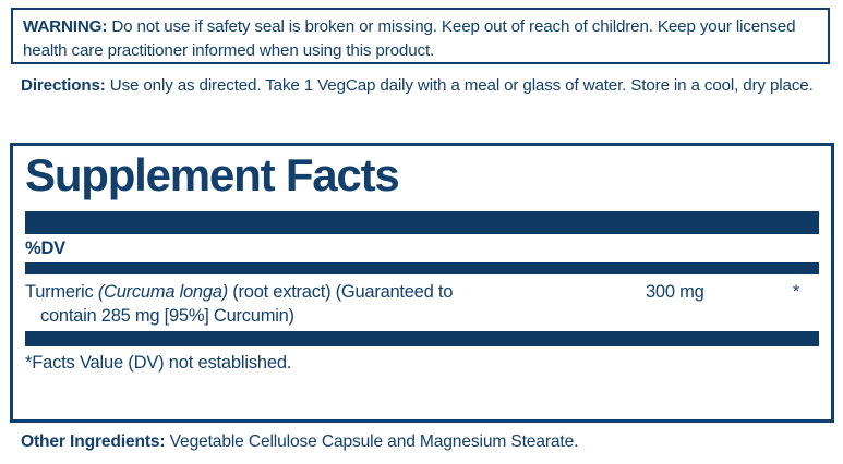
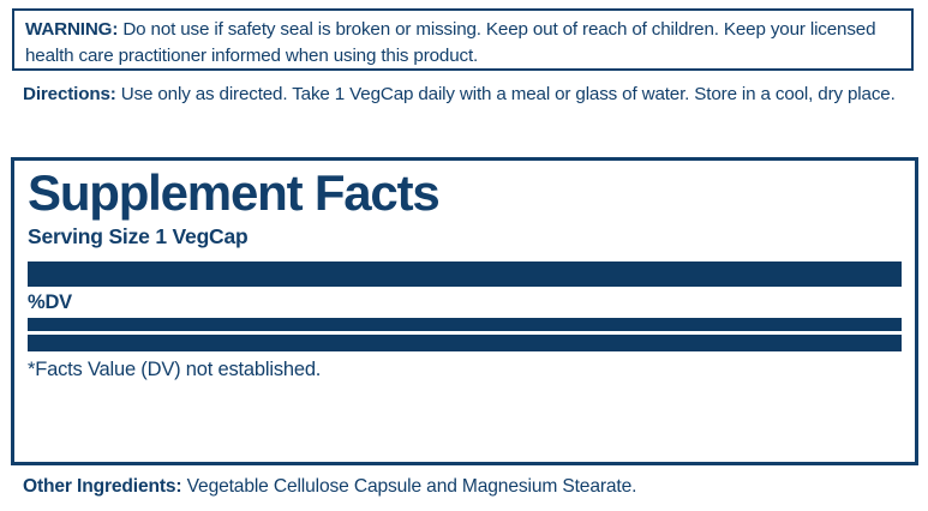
  WARNING: Do not use if safety seal is broken or missing. Keep out of reach of children. Keep your licensed health care practitioner informed when using this product.
  Directions: Use only as directed. Take 1 VegCap daily with a meal or glass of water. Store in a cool, dry place.
  Supplement Facts
+ Serving Size 1 VegCap
  %DV
- Turmeric (Curcuma longa) (root extract) (Guaranteed to
- contain 285 mg [95%] Curcumin)
- 300 mg
- *
  *Facts Value (DV) not established.
  Other Ingredients: Vegetable Cellulose Capsule and Magnesium Stearate.
